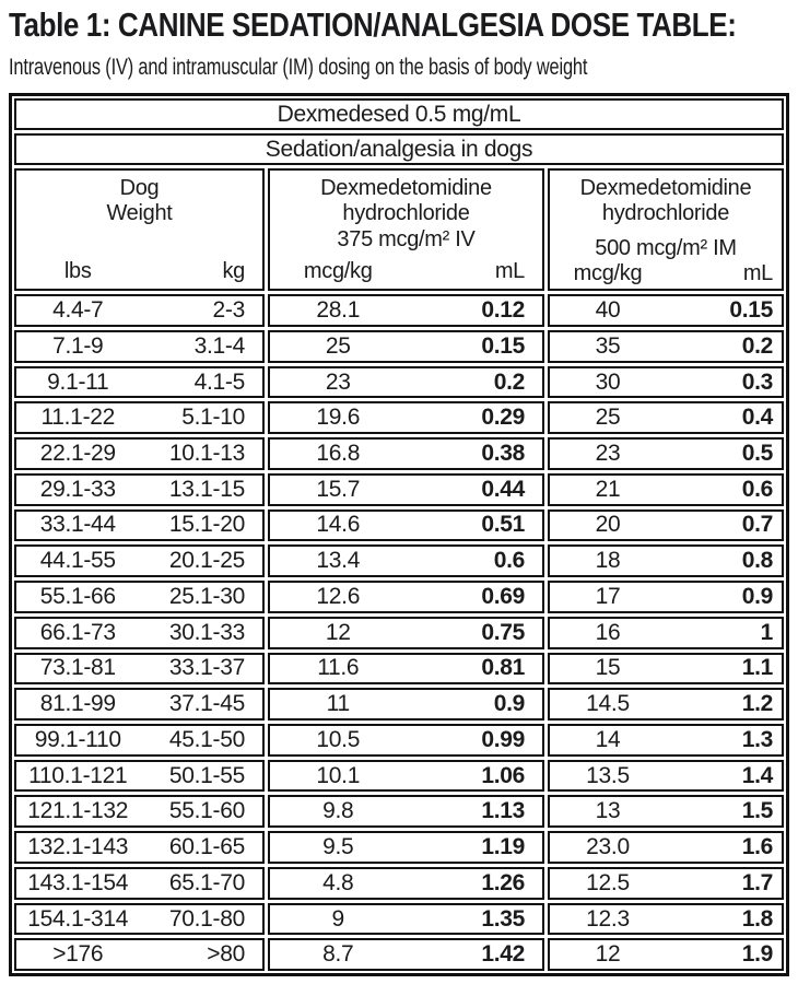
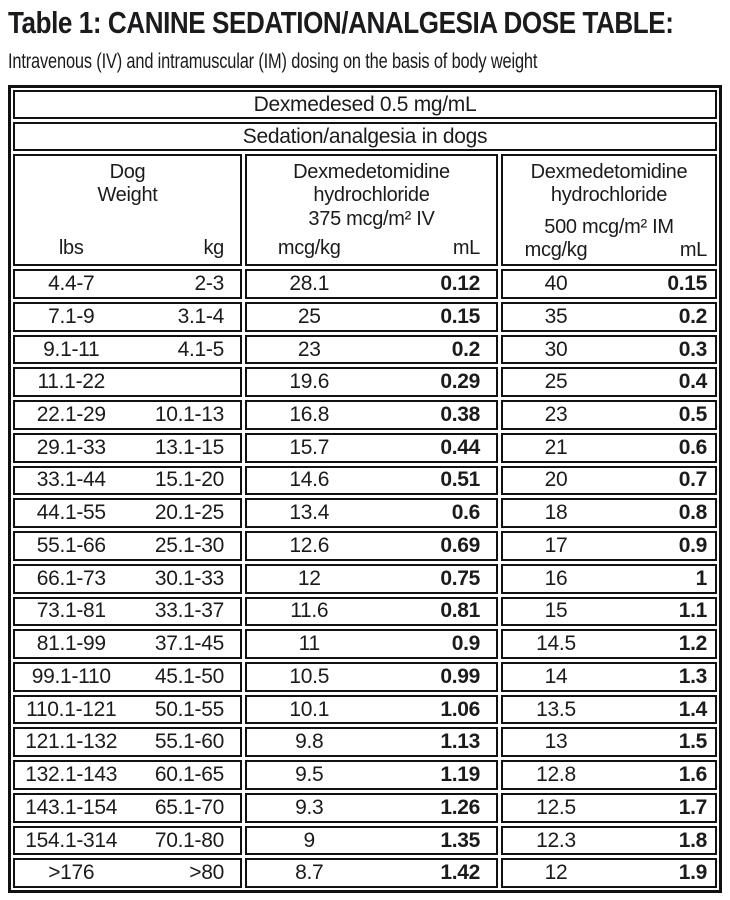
  Table 1: CANINE SEDATION/ANALGESIA DOSE TABLE:
  Intravenous (IV) and intramuscular (IM) dosing on the basis of body weight
  Dexmedesed 0.5 mg/mL
  Sedation/analgesia in dogs
  Dog
  Weight
  lbs
  kg
  Dexmedetomidine
  hydrochloride
  375 mcg/m² IV
  mcg/kg
  mL
  Dexmedetomidine
  hydrochloride
  500 mcg/m² IM
  mcg/kg
  mL
  4.4-7
  2-3
  28.1
  0.12
  40
  0.15
  7.1-9
  3.1-4
  25
  0.15
  35
  0.2
  9.1-11
  4.1-5
  23
  0.2
  30
  0.3
  11.1-22
- 5.1-10
  19.6
  0.29
  25
  0.4
  22.1-29
  10.1-13
  16.8
  0.38
  23
  0.5
  29.1-33
  13.1-15
  15.7
  0.44
  21
  0.6
  33.1-44
  15.1-20
  14.6
  0.51
  20
  0.7
  44.1-55
  20.1-25
  13.4
  0.6
  18
  0.8
  55.1-66
  25.1-30
  12.6
  0.69
  17
  0.9
  66.1-73
  30.1-33
  12
  0.75
  16
  1
  73.1-81
  33.1-37
  11.6
  0.81
  15
  1.1
  81.1-99
  37.1-45
  11
  0.9
  14.5
  1.2
  99.1-110
  45.1-50
  10.5
  0.99
  14
  1.3
  110.1-121
  50.1-55
  10.1
  1.06
  13.5
  1.4
  121.1-132
  55.1-60
  9.8
  1.13
  13
  1.5
  132.1-143
  60.1-65
  9.5
  1.19
- 23.0
+ 12.8
  1.6
  143.1-154
  65.1-70
- 4.8
+ 9.3
  1.26
  12.5
  1.7
  154.1-314
  70.1-80
  9
  1.35
  12.3
  1.8
  >176
  >80
  8.7
  1.42
  12
  1.9
